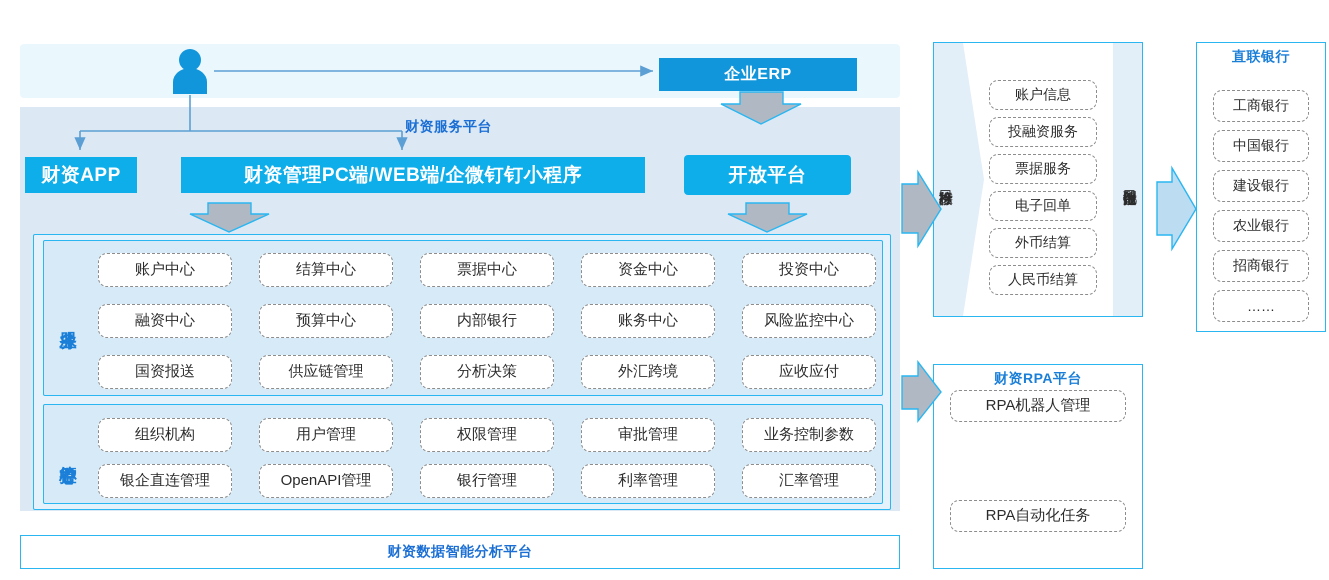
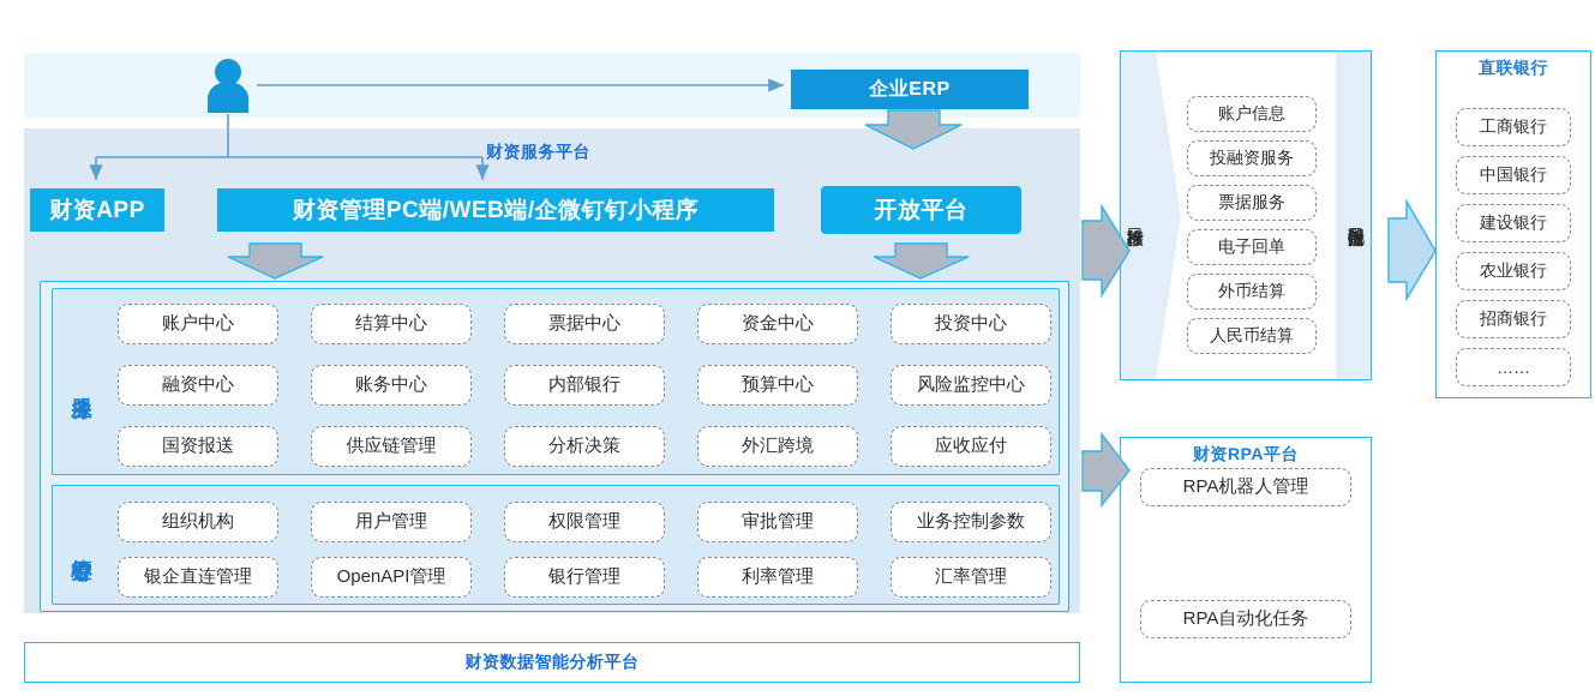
  企业ERP
  财资服务平台
  财资APP
  财资管理PC端/WEB端/企微钉钉小程序
  开放平台
  账户中心
  结算中心
  票据中心
  资金中心
  投资中心
  融资中心
- 预算中心
+ 账务中心
  内部银行
- 账务中心
+ 预算中心
  风险监控中心
  国资报送
  供应链管理
  分析决策
  外汇跨境
  应收应付
  组织机构
  用户管理
  权限管理
  审批管理
  业务控制参数
  银企直连管理
  OpenAPI管理
  银行管理
  利率管理
  汇率管理
  财资数据智能分析平台
  账户信息
  投融资服务
  票据服务
  电子回单
  外币结算
  人民币结算
  直联银行
  工商银行
  中国银行
  建设银行
  农业银行
  招商银行
  ……
  财资RPA平台
  RPA机器人管理
  RPA自动化任务
